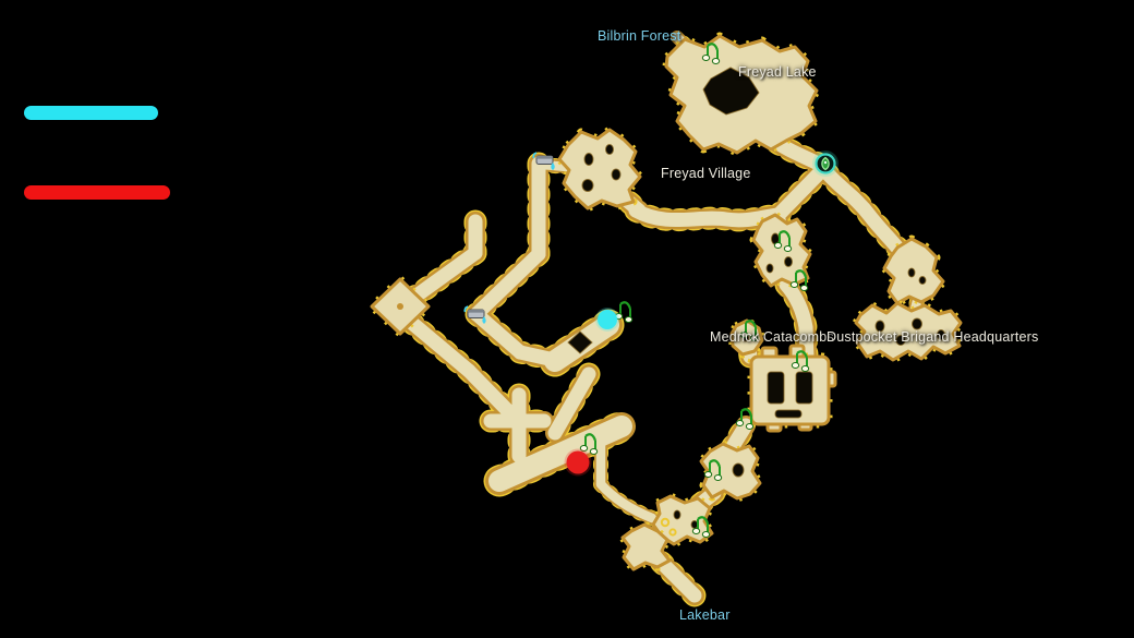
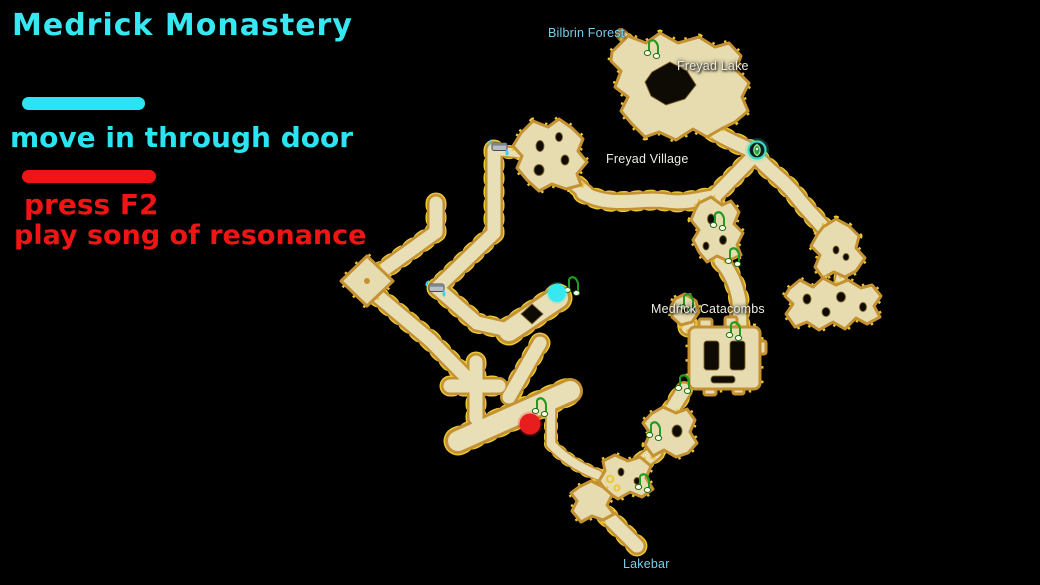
  Bilbrin Forest
  Freyad Lake
  Freyad Village
  Medrick Catacombs
- Dustpocket Brigand Headquarters
  Lakebar
+ Medrick Monastery
+ move in through door
+ press F2
+ play song of resonance
